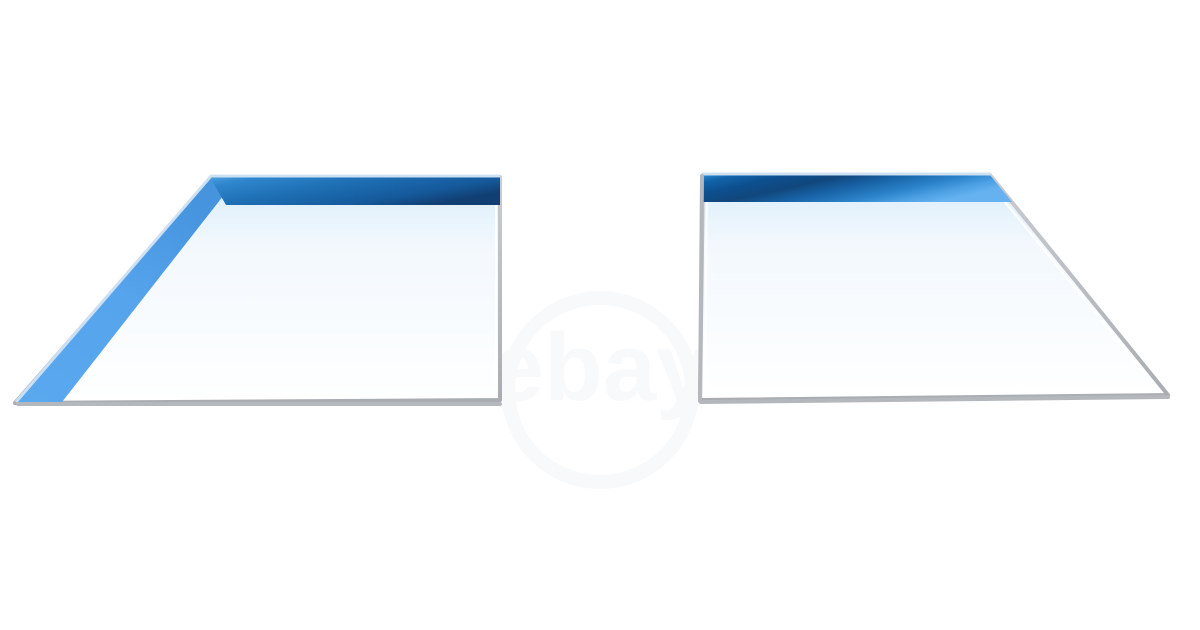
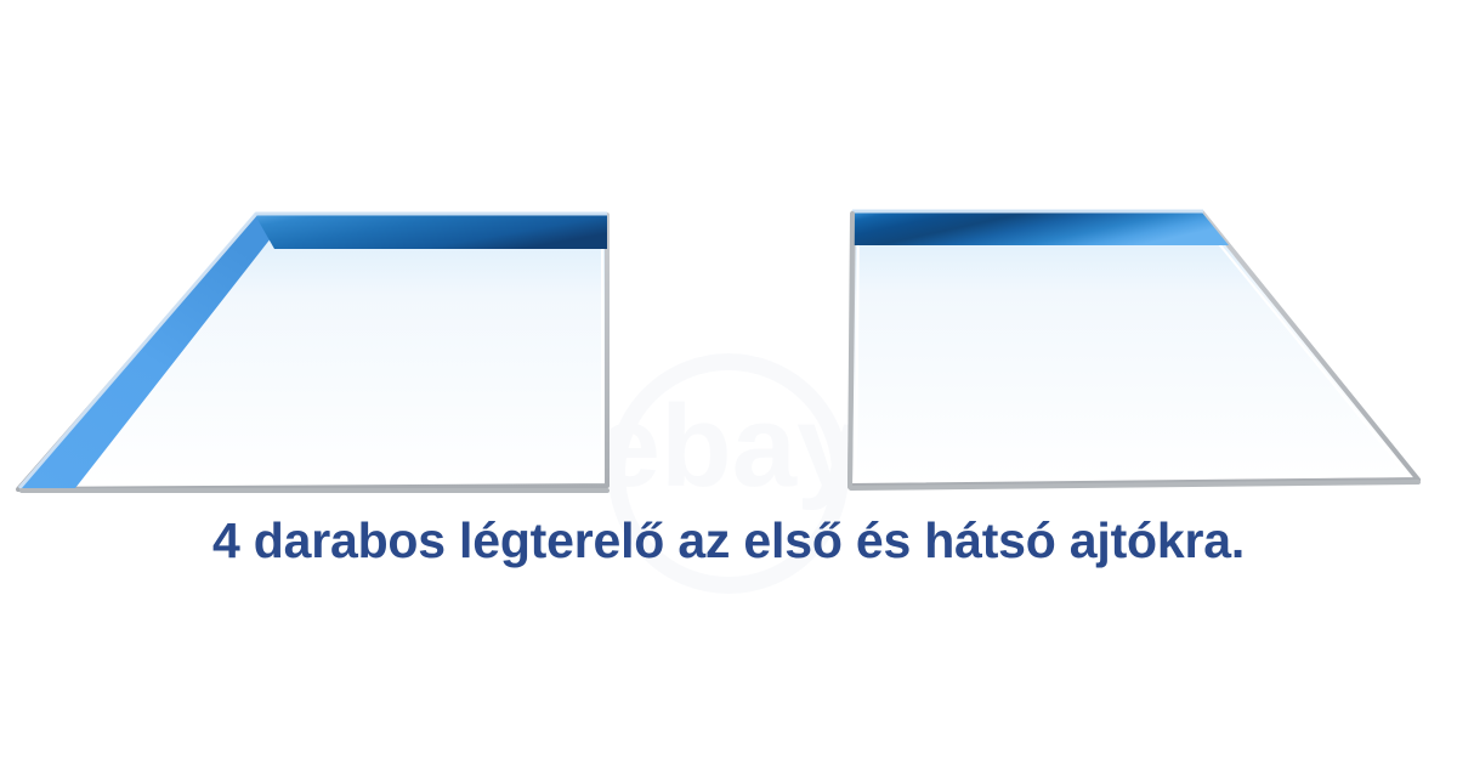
  ebay
+ 4 darabos légterelő az első és hátsó ajtókra.
